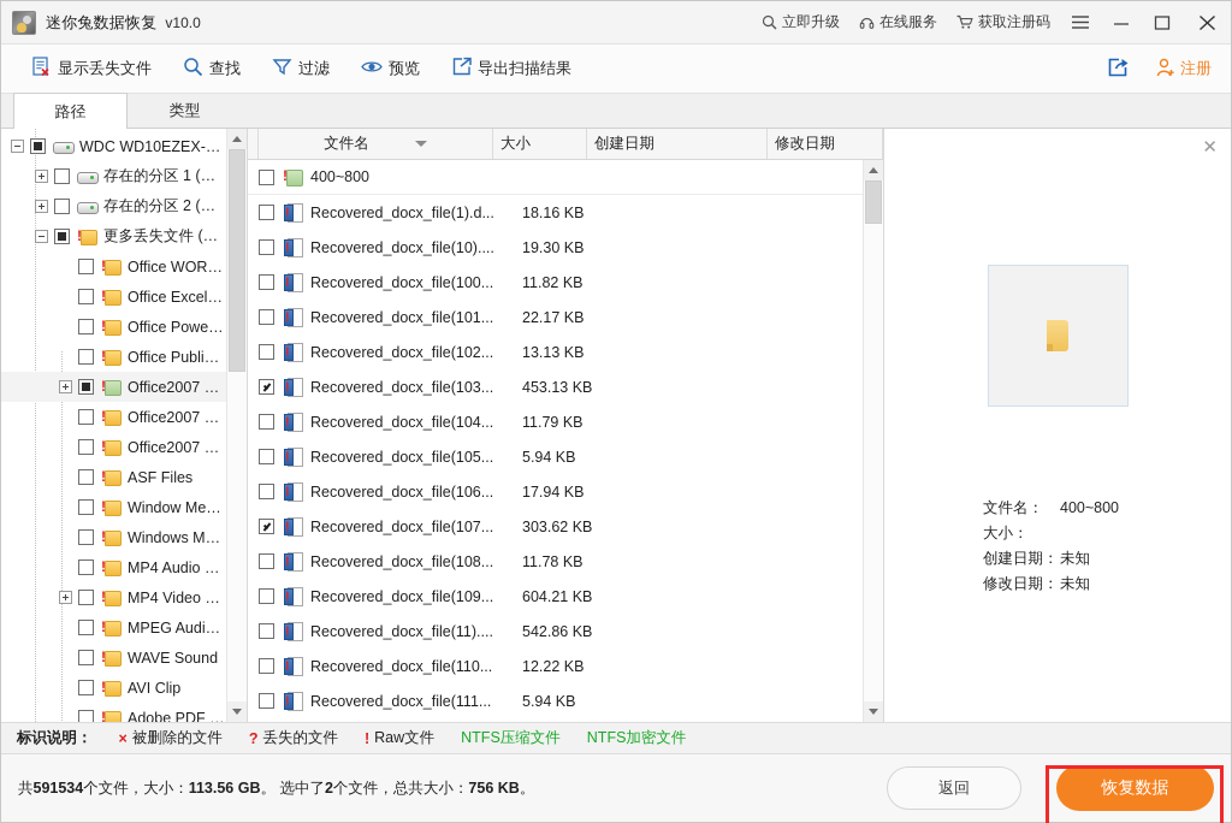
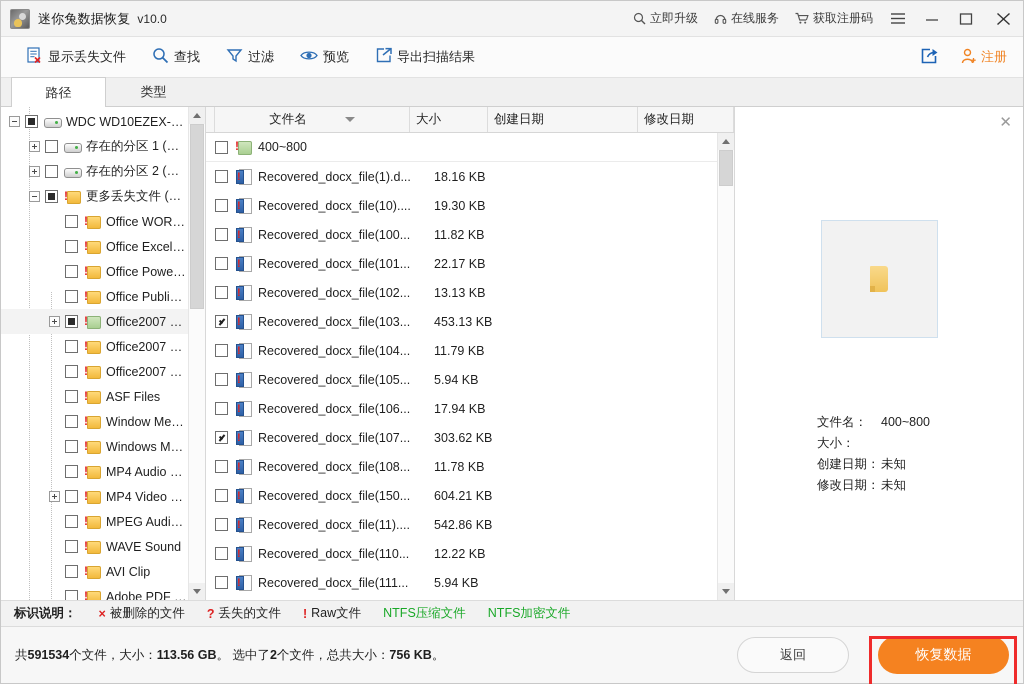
  迷你兔数据恢复
  v10.0
  立即升级
  在线服务
  获取注册码
  显示丢失文件
  查找
  过滤
  预览
  导出扫描结果
  注册
  路径
  类型
  WDC WD10EZEX-22.
  存在的分区 1 (NT.
  存在的分区 2 (NT.
  更多丢失文件 (RA
  Office WORD .
  Office Excel D.
  Office PowerP.
  Office Publish.
  Office2007 W..
  Office2007 Ex.
  Office2007 Po.
  ASF Files
  Window Medi..
  Windows Med.
  MP4 Audio File
  MP4 Video Fil
  MPEG Audio L
  WAVE Sound
  AVI Clip
  Adobe PDF file
  文件名
  大小
  创建日期
  修改日期
  !
  400~800
  !
  Recovered_docx_file(1).d...
  18.16 KB
  !
  Recovered_docx_file(10)....
  19.30 KB
  !
  Recovered_docx_file(100...
  11.82 KB
  !
  Recovered_docx_file(101...
  22.17 KB
  !
  Recovered_docx_file(102...
  13.13 KB
  !
  Recovered_docx_file(103...
  453.13 KB
  !
  Recovered_docx_file(104...
  11.79 KB
  !
  Recovered_docx_file(105...
  5.94 KB
  !
  Recovered_docx_file(106...
  17.94 KB
  !
  Recovered_docx_file(107...
  303.62 KB
  !
  Recovered_docx_file(108...
  11.78 KB
  !
- Recovered_docx_file(109...
+ Recovered_docx_file(150...
  604.21 KB
  !
  Recovered_docx_file(11)....
  542.86 KB
  !
  Recovered_docx_file(110...
  12.22 KB
  !
  Recovered_docx_file(111...
  5.94 KB
  ✕
  文件名：
  400~800
  大小：
  创建日期：
  未知
  修改日期：
  未知
  标识说明：
  ×
  被删除的文件
  ?
  丢失的文件
  !
  Raw文件
  NTFS压缩文件
  NTFS加密文件
  共591534个文件，大小：113.56 GB。 选中了2个文件，总共大小：756 KB。
  返回
  恢复数据
